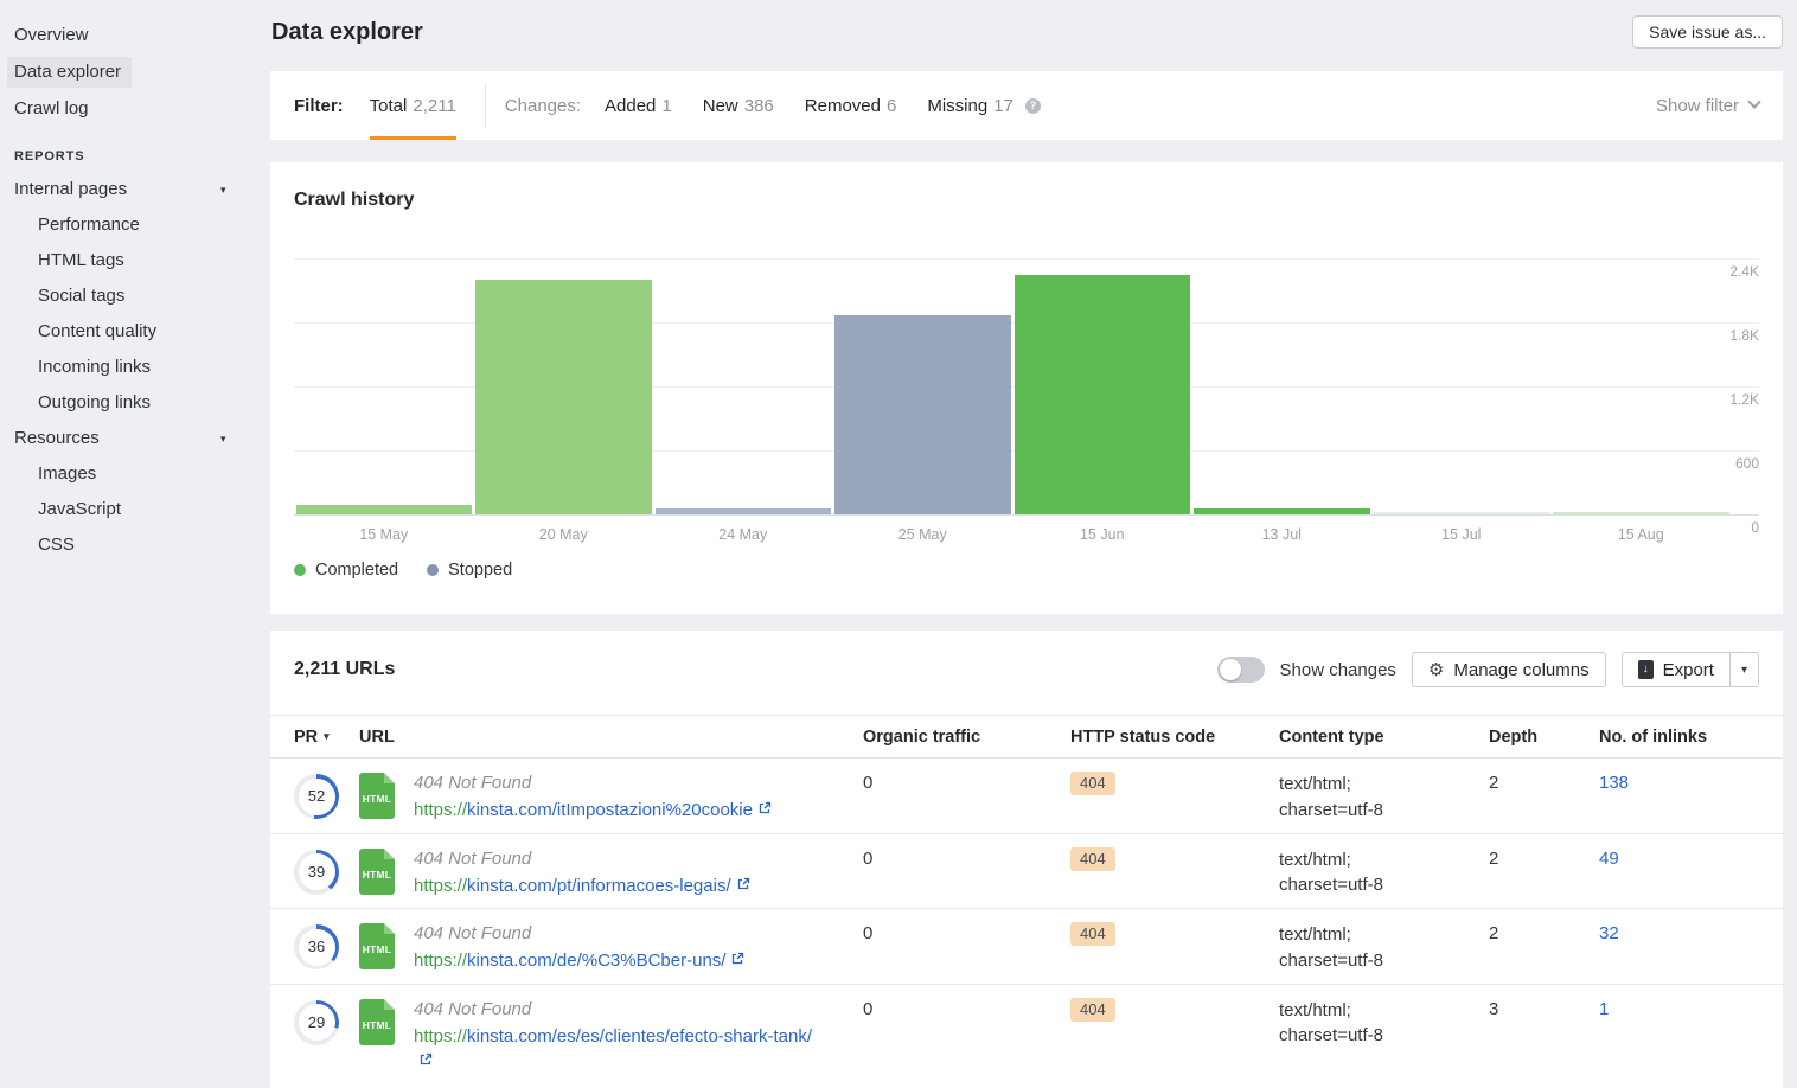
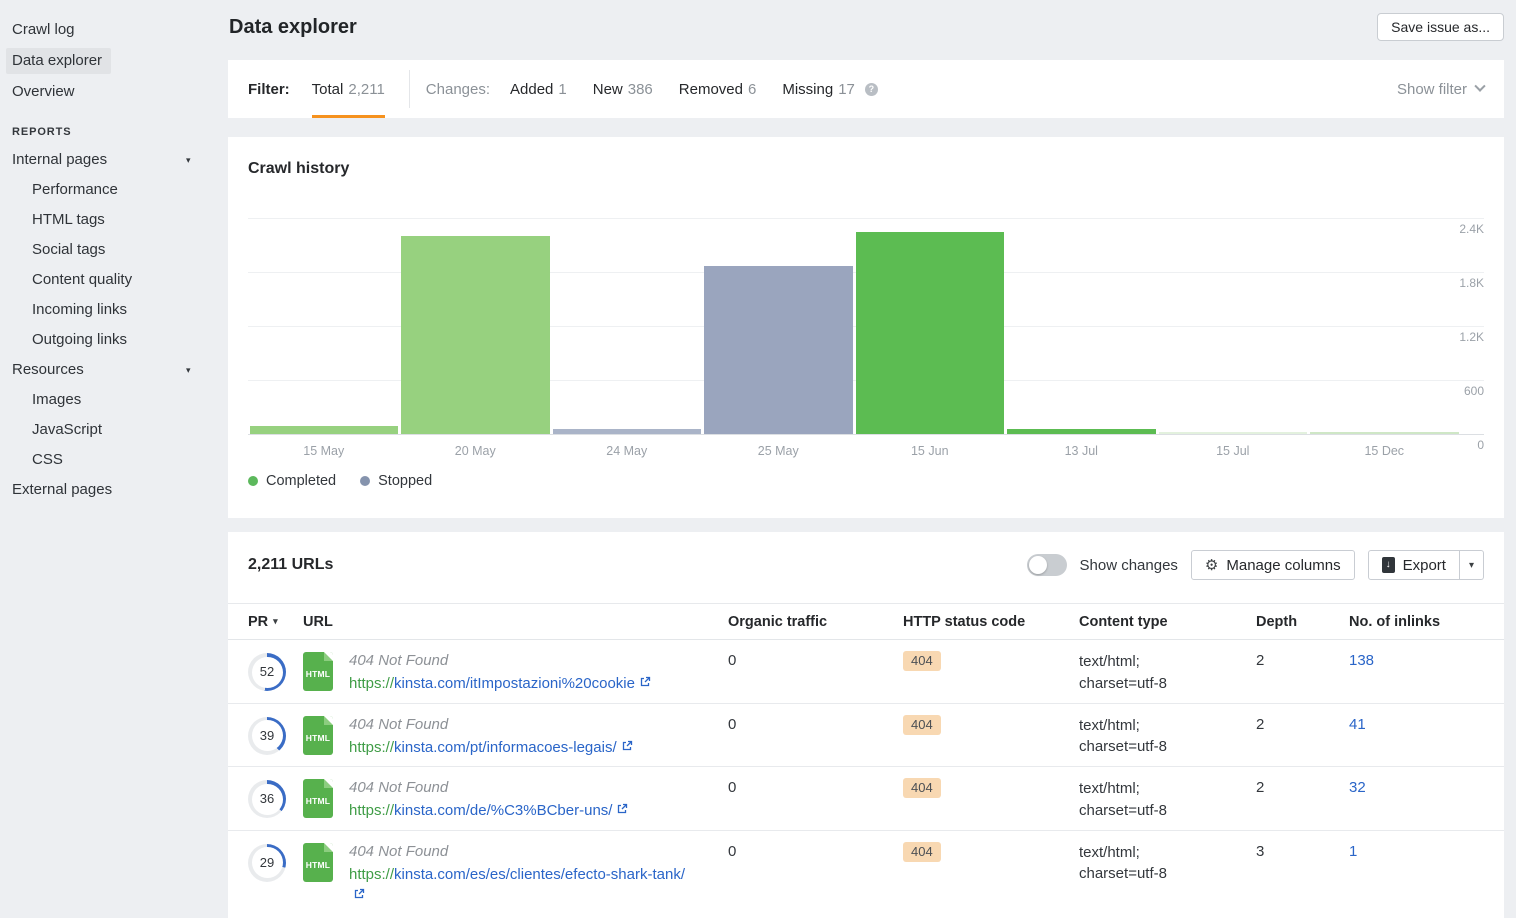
- Overview
+ Crawl log
  Data explorer
- Crawl log
+ Overview
  REPORTS
  Internal pages
  ▾
  Performance
  HTML tags
  Social tags
  Content quality
  Incoming links
  Outgoing links
  Resources
  ▾
  Images
  JavaScript
  CSS
+ External pages
  Data explorer
  Save issue as...
  Filter:
  Total
  2,211
  Changes:
  Added
  1
  New
  386
  Removed
  6
  Missing
  17
  ?
  Show filter
  Crawl history
  2.4K
  1.8K
  1.2K
  600
  0
  15 May
  20 May
  24 May
  25 May
  15 Jun
  13 Jul
  15 Jul
- 15 Aug
+ 15 Dec
  Completed
  Stopped
  2,211 URLs
  Show changes
  ⚙
  Manage columns
  ↓
  Export
  ▾
  PR
  ▾
  URL
  Organic traffic
  HTTP status code
  Content type
  Depth
  No. of inlinks
  52
  HTML
  404 Not Found
  https://kinsta.com/itImpostazioni%20cookie
  0
  404
  text/html;
  charset=utf-8
  2
  138
  39
  HTML
  404 Not Found
  https://kinsta.com/pt/informacoes-legais/
  0
  404
  text/html;
  charset=utf-8
  2
- 49
+ 41
  36
  HTML
  404 Not Found
  https://kinsta.com/de/%C3%BCber-uns/
  0
  404
  text/html;
  charset=utf-8
  2
  32
  29
  HTML
  404 Not Found
  https://kinsta.com/es/es/clientes/efecto-shark-tank/
  0
  404
  text/html;
  charset=utf-8
  3
  1
